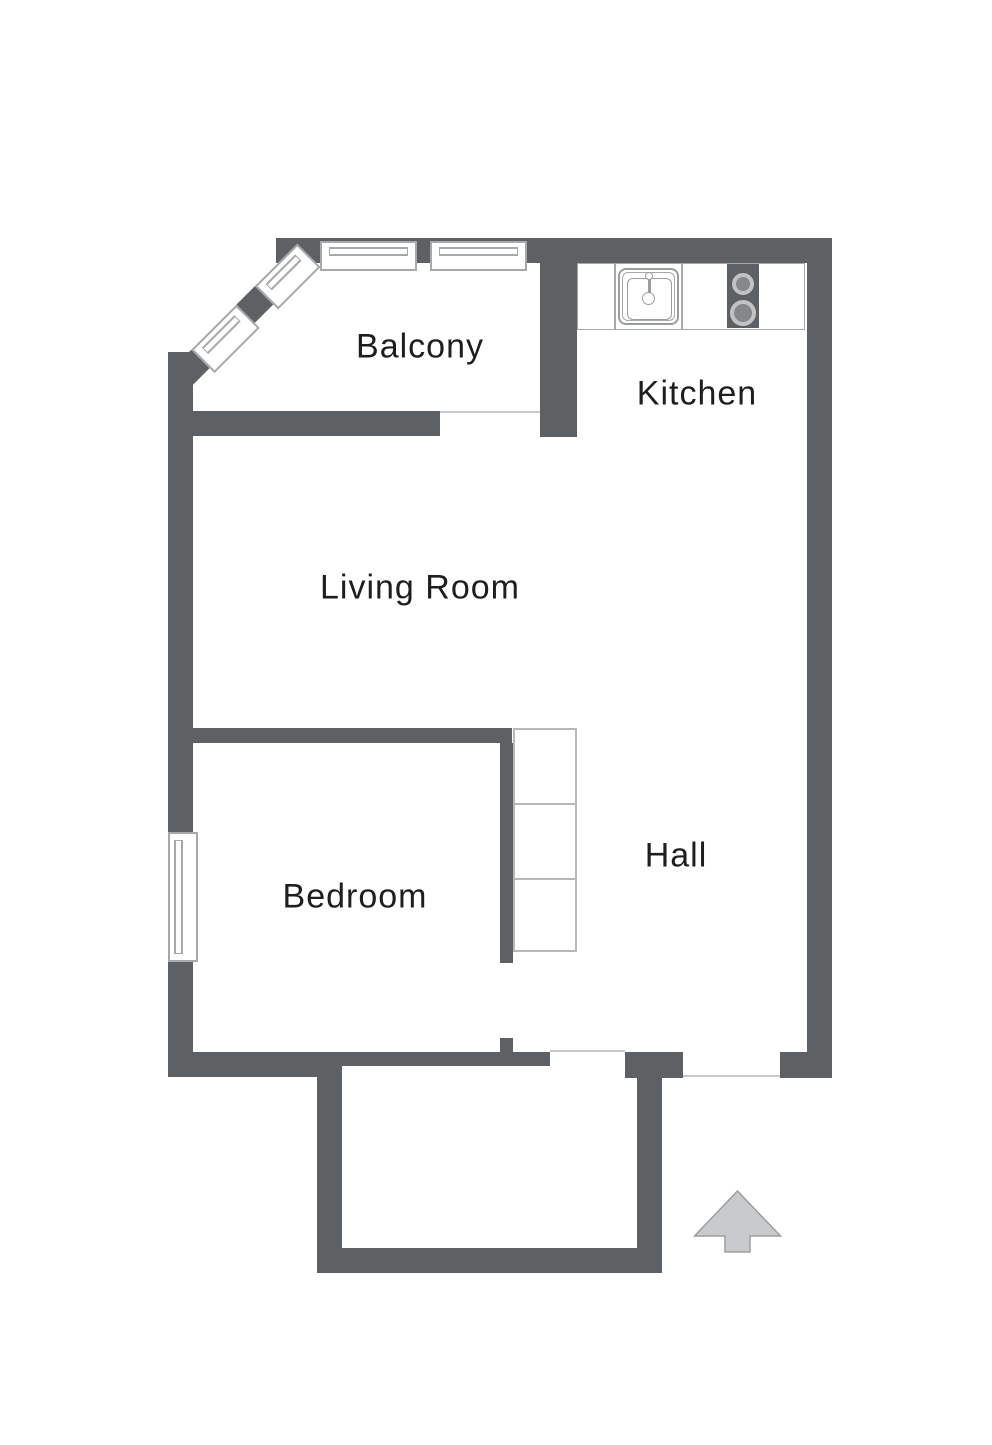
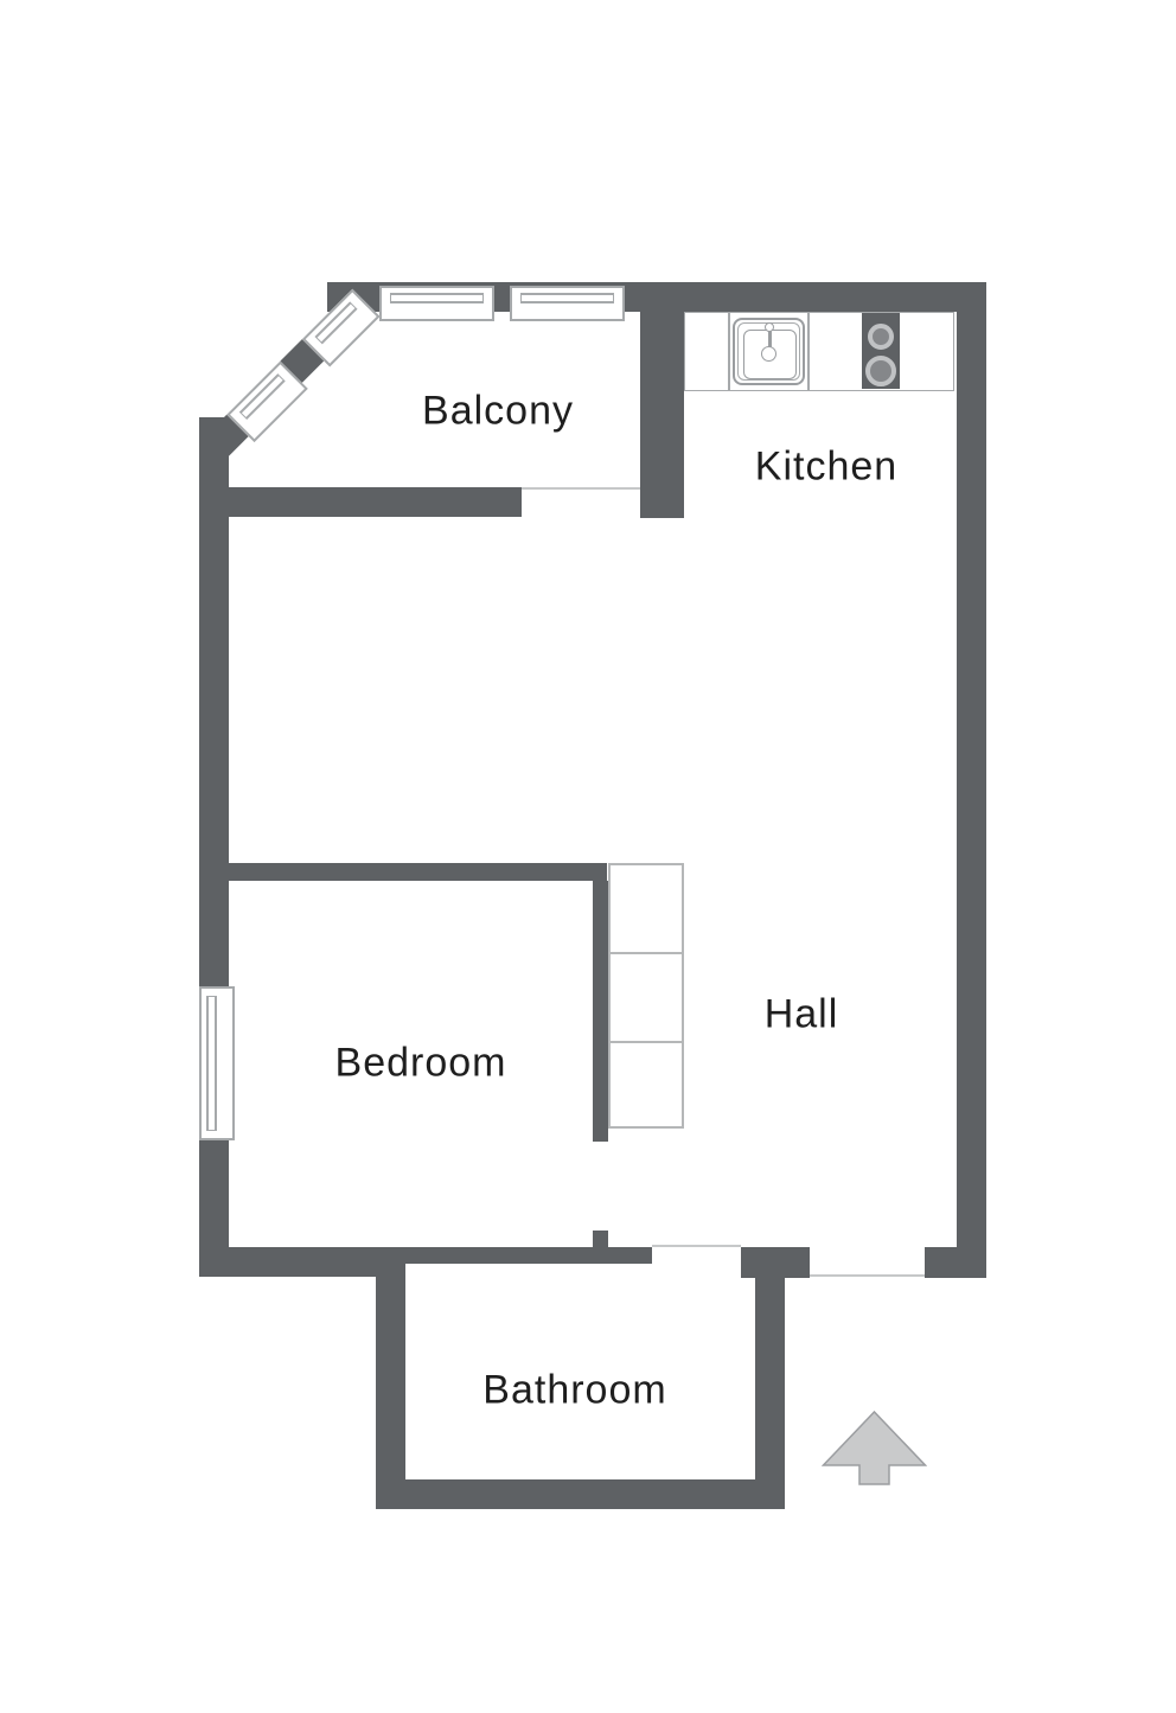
  Balcony
  Kitchen
- Living Room
  Bedroom
  Hall
+ Bathroom
